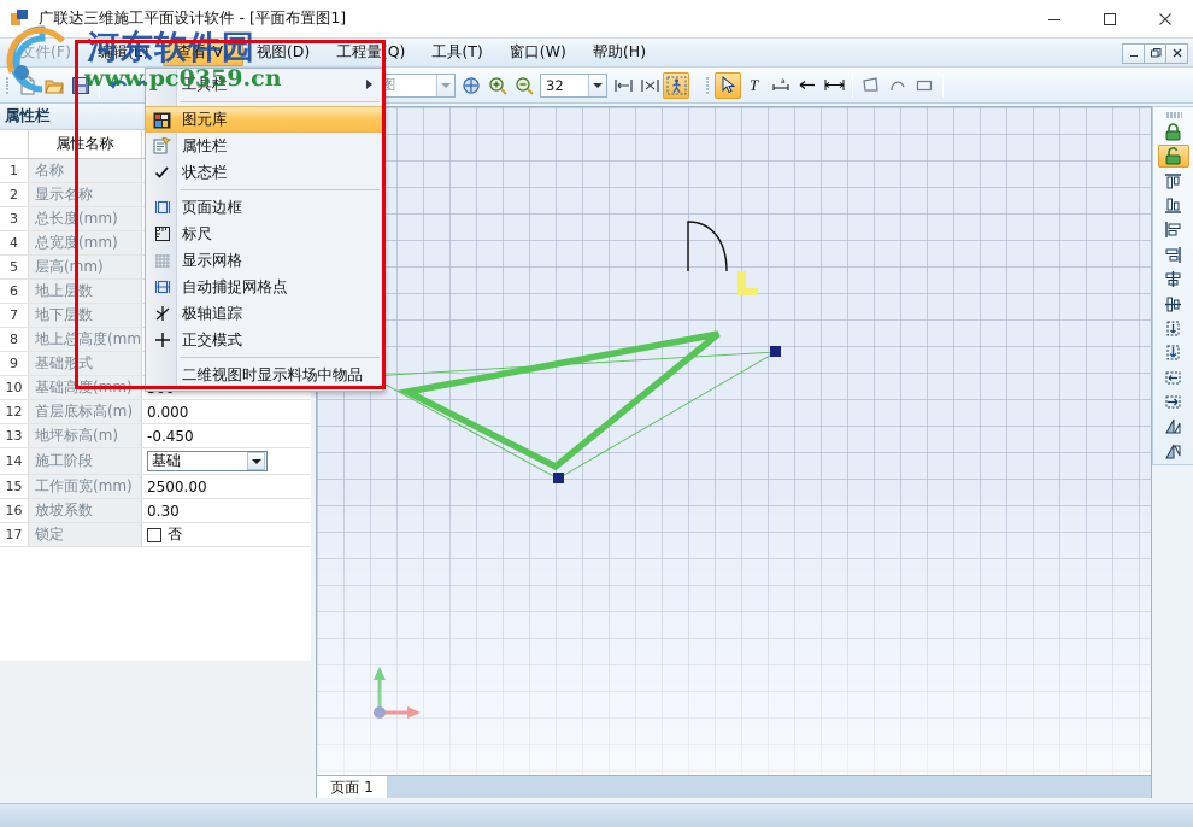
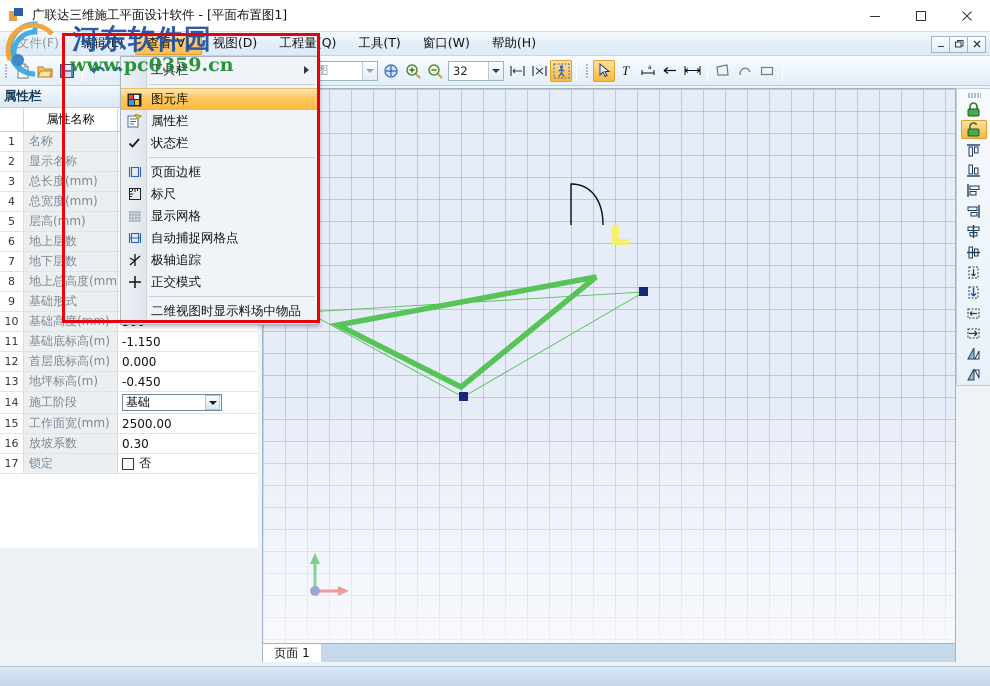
  广联达三维施工平面设计软件 - [平面布置图1]
  文件(F)
  编辑(E)
  查看(V)
  视图(D)
  工程量(Q)
  工具(T)
  窗口(W)
  帮助(H)
  32
  T
  属性栏
  属性名称
  1
  名称
  2
  显示名称
  3
  总长度(mm)
  4
  总宽度(mm)
  5
  层高(mm)
  6
  地上层数
  7
  地下层数
  8
  地上总高度(mm
  9
  基础形式
  10
  基础高度(mm)
+ 11
+ 基础底标高(m)
+ -1.150
  12
  首层底标高(m)
  0.000
  13
  地坪标高(m)
  -0.450
  14
  施工阶段
  基础
  15
  工作面宽(mm)
  2500.00
  16
  放坡系数
  0.30
  17
  锁定
  否
  页面 1
  工具栏
  图元库
  属性栏
  状态栏
  页面边框
  标尺
  显示网格
  自动捕捉网格点
  极轴追踪
  正交模式
  二维视图时显示料场中物品
  河东软件园
  www.pc0359.cn
